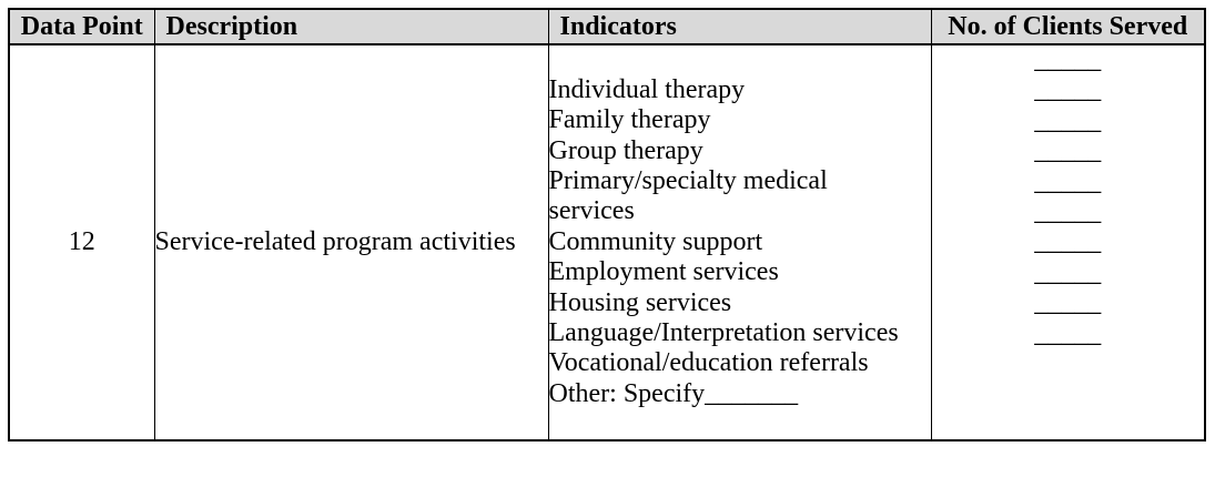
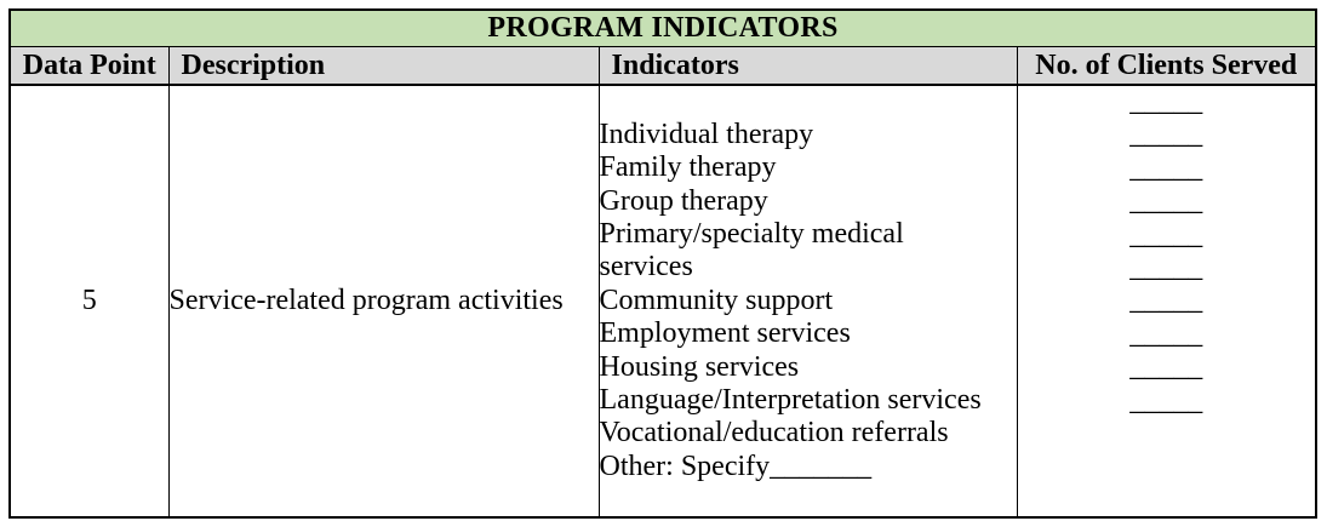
+ PROGRAM INDICATORS
  Data Point	Description	Indicators	No. of Clients Served
- 12	Service-related program activities	Individual therapyFamily therapyGroup therapyPrimary/specialty medical servicesCommunity supportEmployment servicesHousing servicesLanguage/Interpretation servicesVocational/education referralsOther: Specify_______	__________________________________________________
+ 5	Service-related program activities	Individual therapyFamily therapyGroup therapyPrimary/specialty medical servicesCommunity supportEmployment servicesHousing servicesLanguage/Interpretation servicesVocational/education referralsOther: Specify_______	__________________________________________________
